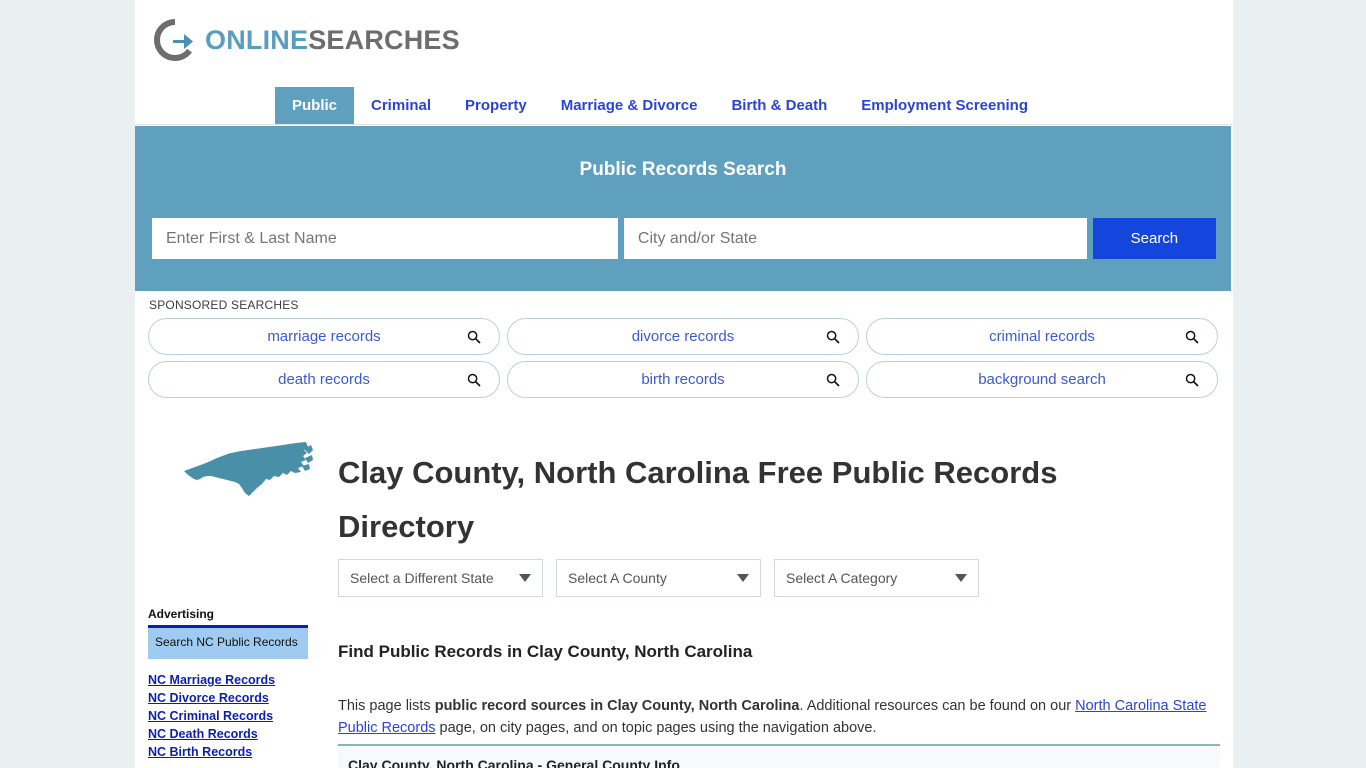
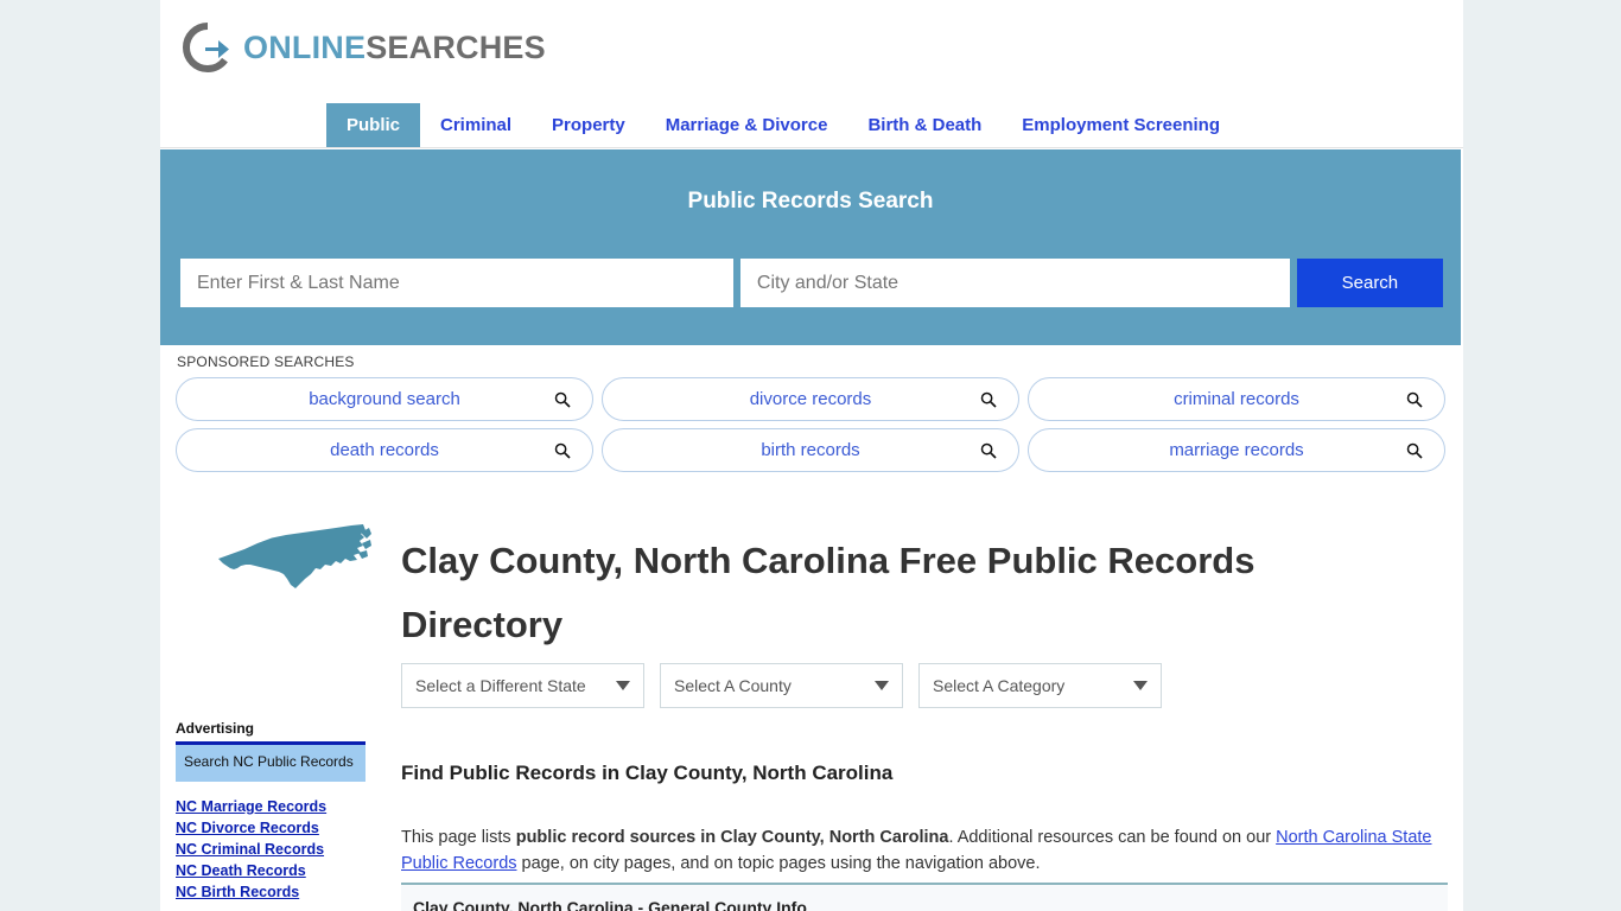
  ONLINESEARCHES
  Public
  Criminal
  Property
  Marriage & Divorce
  Birth & Death
  Employment Screening
  Public Records Search
  Enter First & Last Name
  City and/or State
  Search
  SPONSORED SEARCHES
- marriage records
+ background search
  divorce records
  criminal records
  death records
  birth records
- background search
+ marriage records
  Clay County, North Carolina Free Public Records Directory
  Select a Different State
  Select A County
  Select A Category
  Advertising
  Search NC Public Records
  NC Marriage Records
  NC Divorce Records
  NC Criminal Records
  NC Death Records
  NC Birth Records
  Find Public Records in Clay County, North Carolina
  This page lists public record sources in Clay County, North Carolina. Additional resources can be found on our North Carolina State Public Records page, on city pages, and on topic pages using the navigation above.
  Clay County, North Carolina - General County Info
